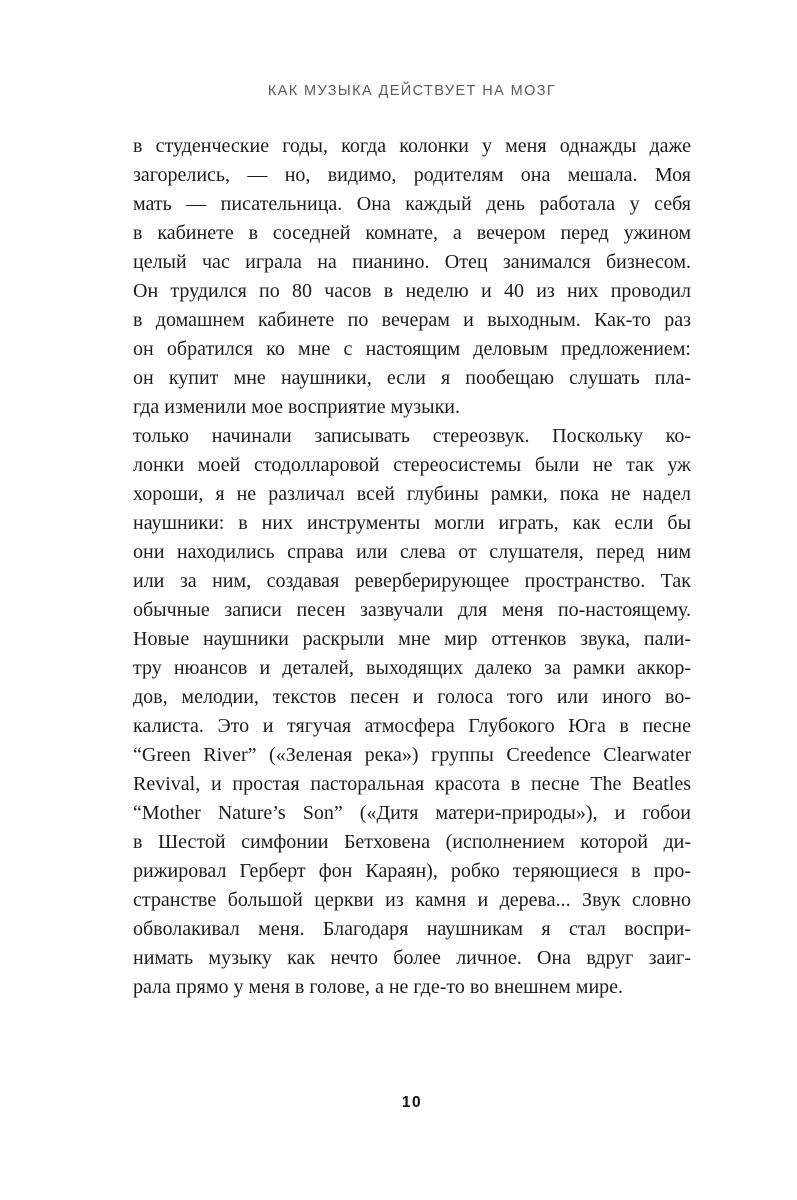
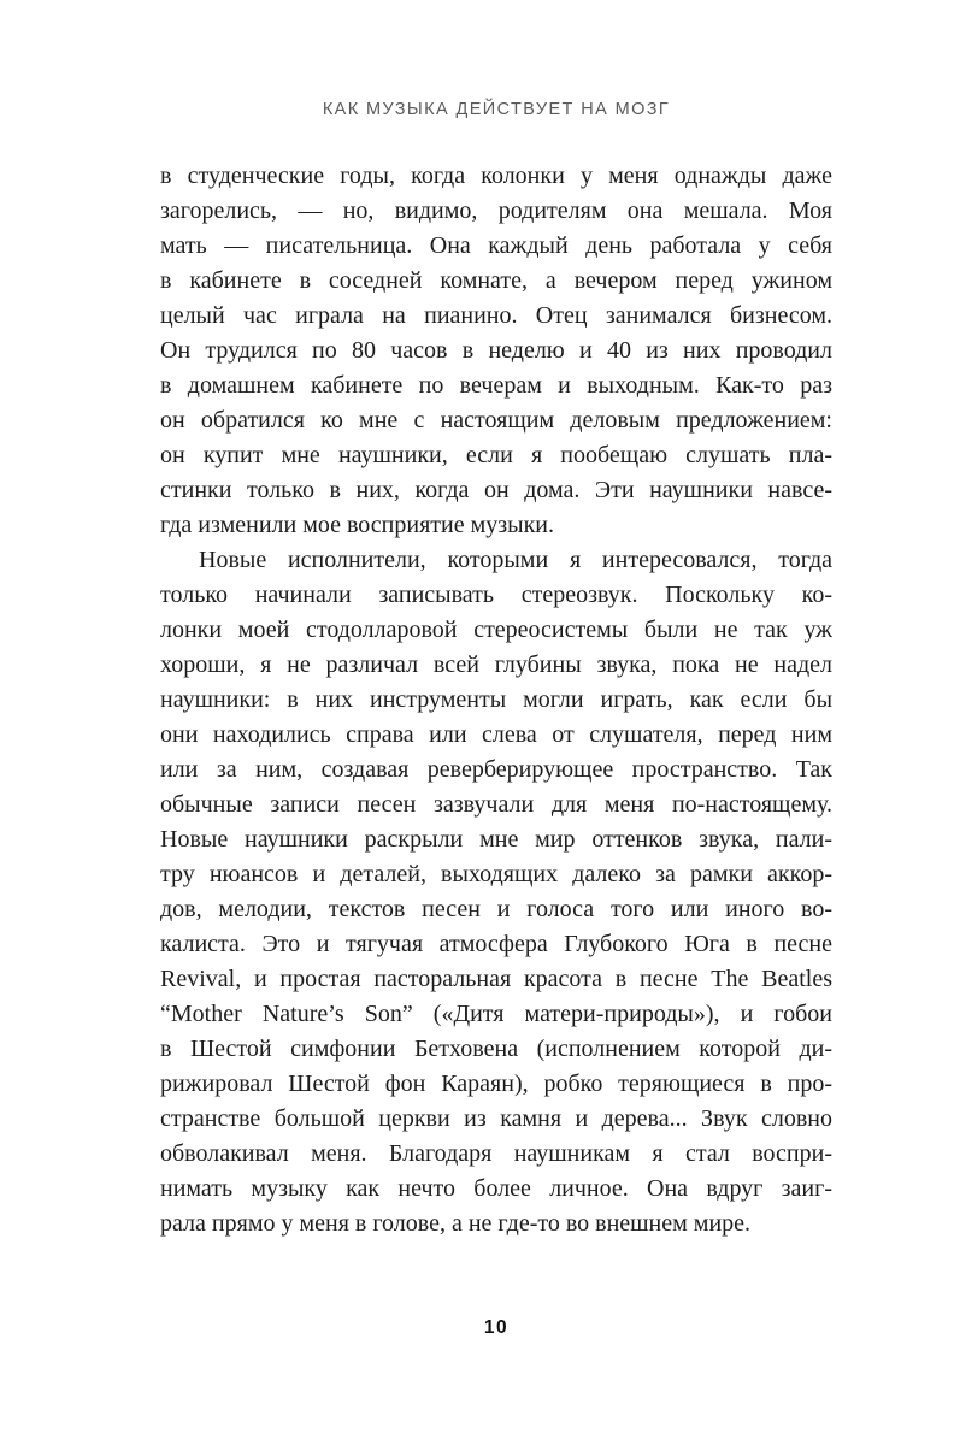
  КАК МУЗЫКА ДЕЙСТВУЕТ НА МОЗГ
  в студенческие годы, когда колонки у меня однажды даже
  загорелись, — но, видимо, родителям она мешала. Моя
  мать — писательница. Она каждый день работала у себя
  в кабинете в соседней комнате, а вечером перед ужином
  целый час играла на пианино. Отец занимался бизнесом.
  Он трудился по 80 часов в неделю и 40 из них проводил
  в домашнем кабинете по вечерам и выходным. Как-то раз
  он обратился ко мне с настоящим деловым предложением:
  он купит мне наушники, если я пообещаю слушать пла-
+ стинки только в них, когда он дома. Эти наушники навсе-
  гда изменили мое восприятие музыки.
+ Новые исполнители, которыми я интересовался, тогда
  только начинали записывать стереозвук. Поскольку ко-
  лонки моей стодолларовой стереосистемы были не так уж
- хороши, я не различал всей глубины рамки, пока не надел
+ хороши, я не различал всей глубины звука, пока не надел
  наушники: в них инструменты могли играть, как если бы
  они находились справа или слева от слушателя, перед ним
  или за ним, создавая реверберирующее пространство. Так
  обычные записи песен зазвучали для меня по-настоящему.
  Новые наушники раскрыли мне мир оттенков звука, пали-
  тру нюансов и деталей, выходящих далеко за рамки аккор-
  дов, мелодии, текстов песен и голоса того или иного во-
  калиста. Это и тягучая атмосфера Глубокого Юга в песне
- “Green River” («Зеленая река») группы Creedence Clearwater
  Revival, и простая пасторальная красота в песне The Beatles
  “Mother Nature’s Son” («Дитя матери-природы»), и гобои
  в Шестой симфонии Бетховена (исполнением которой ди-
- рижировал Герберт фон Караян), робко теряющиеся в про-
+ рижировал Шестой фон Караян), робко теряющиеся в про-
  странстве большой церкви из камня и дерева... Звук словно
  обволакивал меня. Благодаря наушникам я стал воспри-
  нимать музыку как нечто более личное. Она вдруг заиг-
  рала прямо у меня в голове, а не где-то во внешнем мире.
  10
